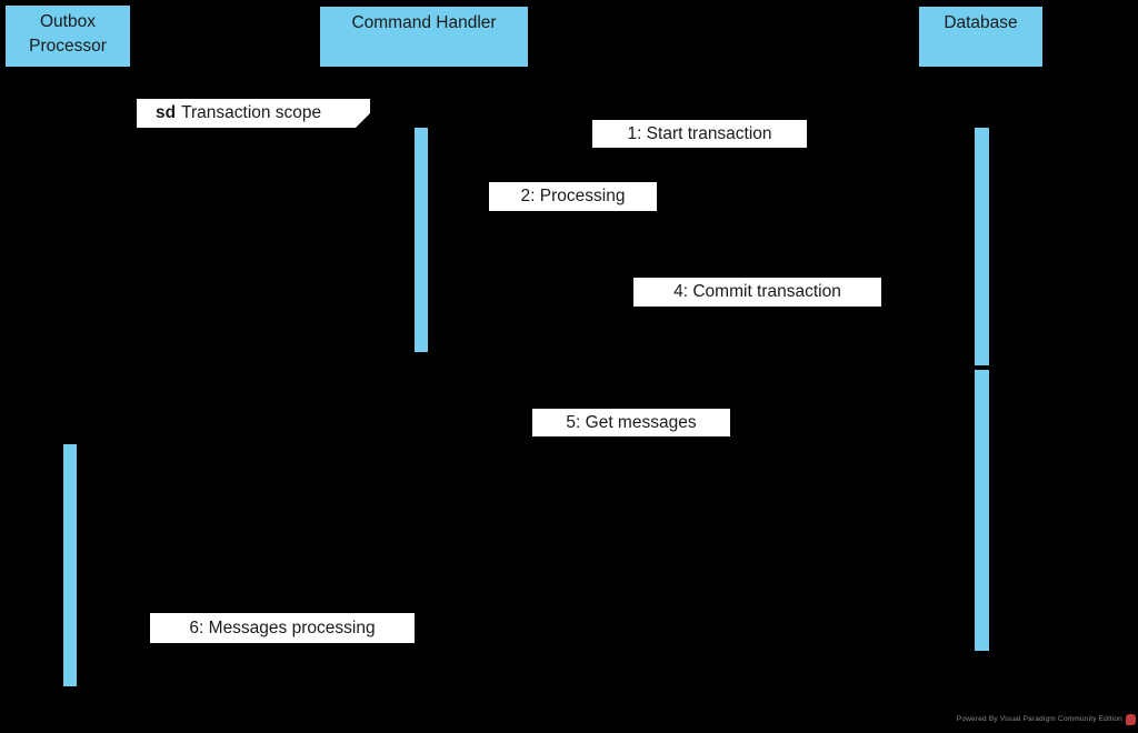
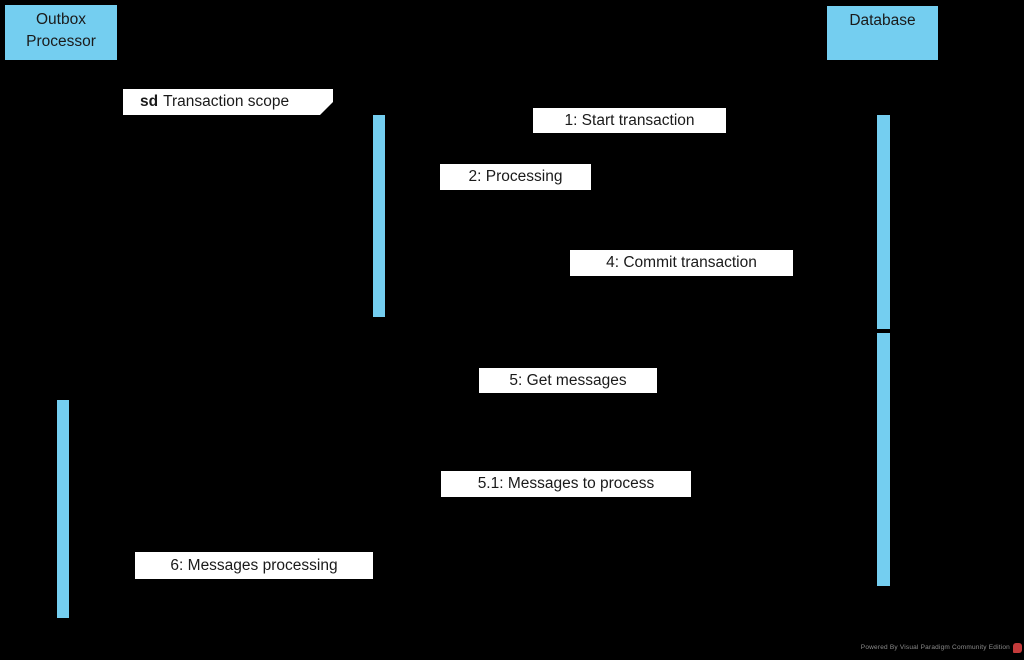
  Outbox Processor
- Command Handler
  Database
  sd
  Transaction scope
  1: Start transaction
  2: Processing
  4: Commit transaction
  5: Get messages
+ 5.1: Messages to process
  6: Messages processing
